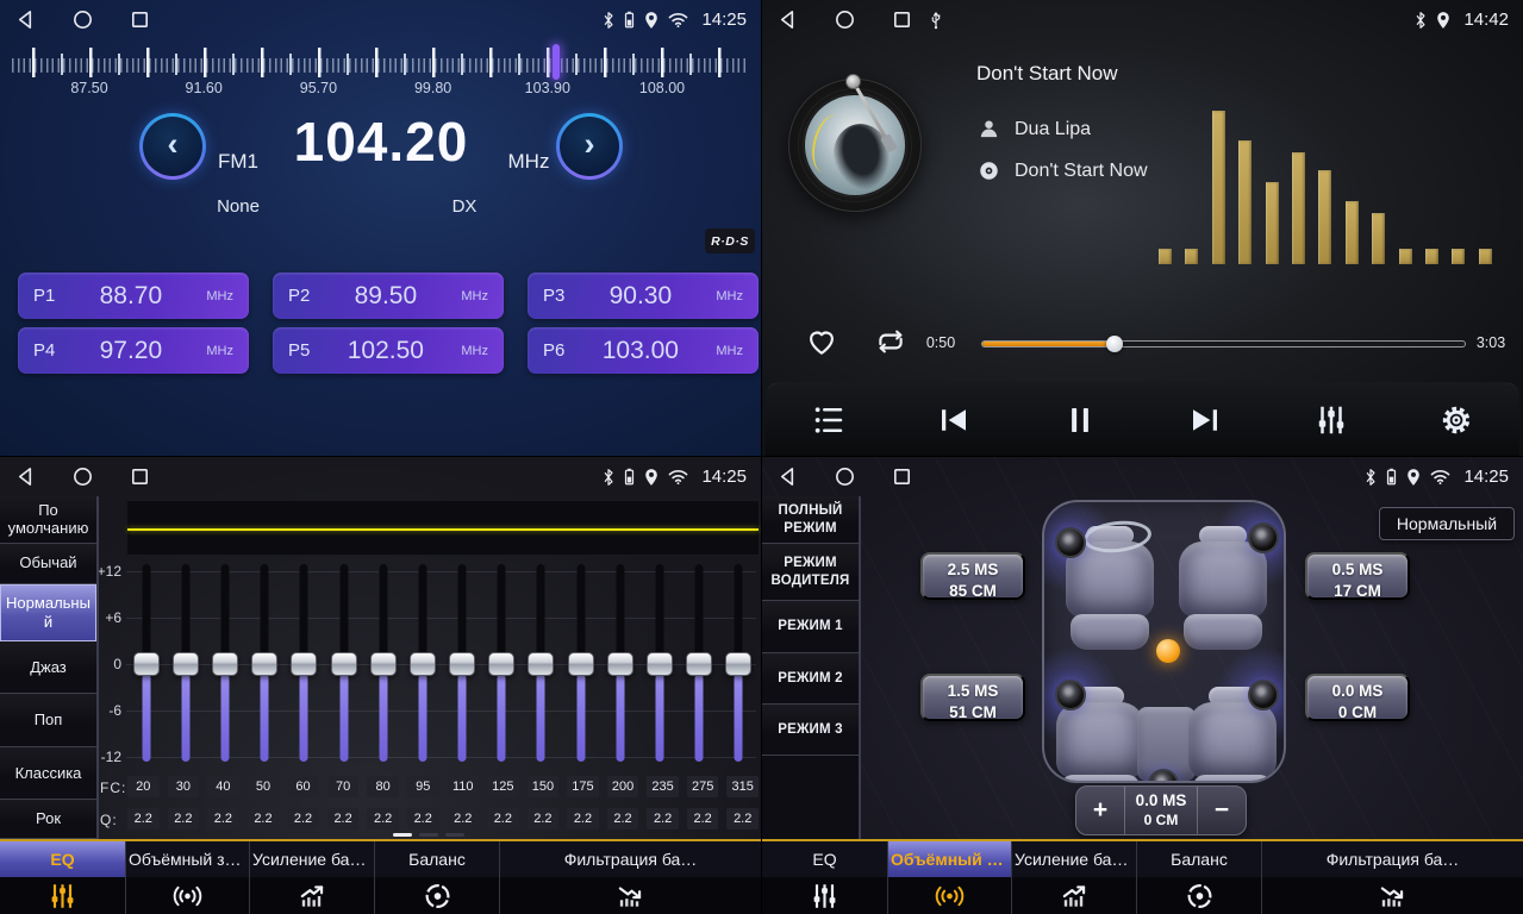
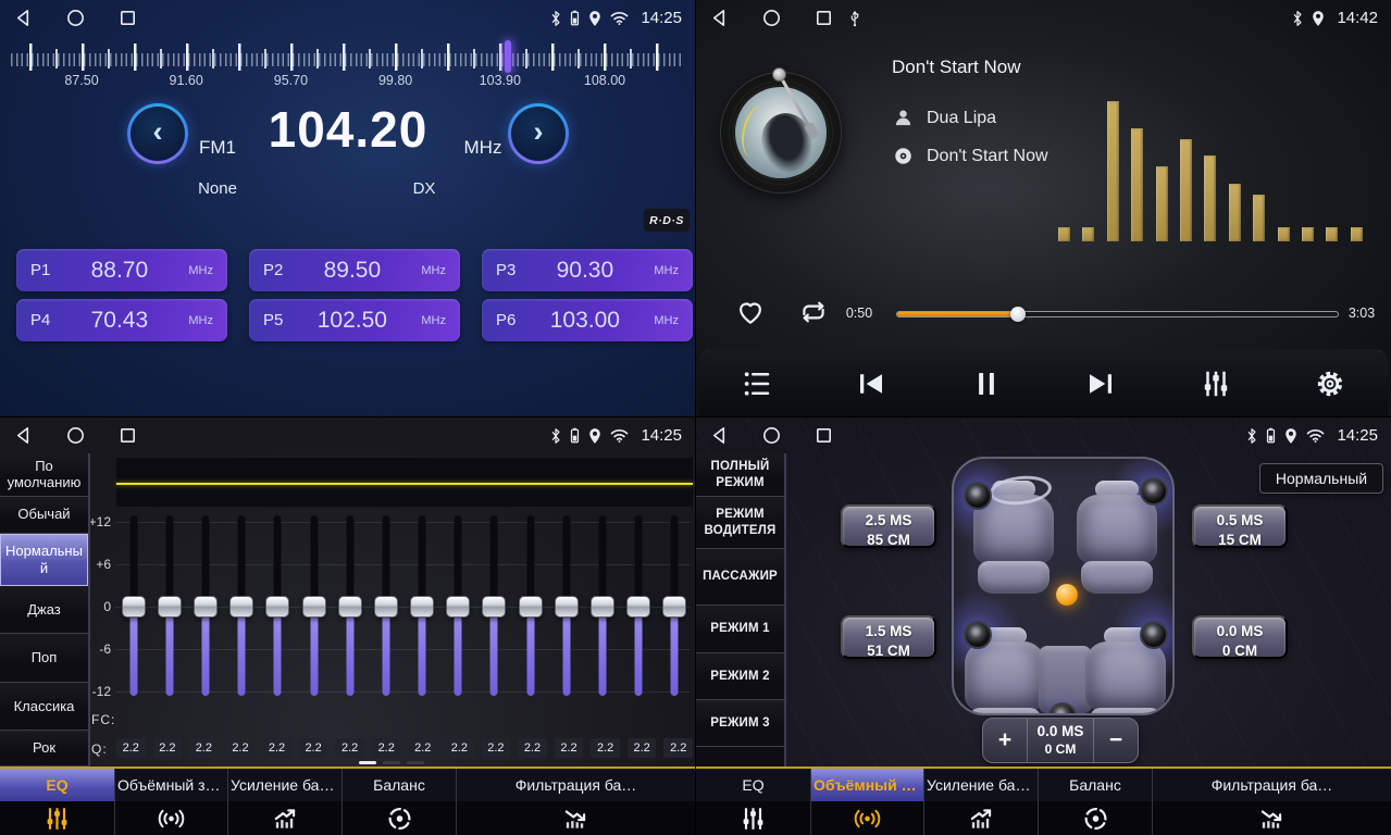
  14:25
  87.50
  91.60
  95.70
  99.80
  103.90
  108.00
  FM1
  104.20
  MHz
  None
  DX
  R·D·S
  P1
  88.70
  MHz
  P2
  89.50
  MHz
  P3
  90.30
  MHz
  P4
- 97.20
+ 70.43
  MHz
  P5
  102.50
  MHz
  P6
  103.00
  MHz
  14:42
  Don't Start Now
  Dua Lipa
  Don't Start Now
  0:50
  3:03
  14:25
  По умолчанию
  Обычай
  Нормальный
  Джаз
  Поп
  Классика
  Рок
  +12
  +6
  0
  -6
  -12
  FC:
- 20
- 30
- 40
- 50
- 60
- 70
- 80
- 95
- 110
- 125
- 150
- 175
- 200
- 235
- 275
- 315
  Q:
  2.2
  2.2
  2.2
  2.2
  2.2
  2.2
  2.2
  2.2
  2.2
  2.2
  2.2
  2.2
  2.2
  2.2
  2.2
  2.2
  EQ
  Объёмный звук
  Усиление басов
  Баланс
  Фильтрация ба…
  14:25
  ПОЛНЫЙ РЕЖИМ
  РЕЖИМ ВОДИТЕЛЯ
+ ПАССАЖИР
  РЕЖИМ 1
  РЕЖИМ 2
  РЕЖИМ 3
  Нормальный
  2.5 MS
  85 CM
  0.5 MS
- 17 CM
+ 15 CM
  1.5 MS
  51 CM
  0.0 MS
  0 CM
  +
  0.0 MS
  0 CM
  −
  EQ
  Объёмный зву
  Усиление басов
  Баланс
  Фильтрация ба…
